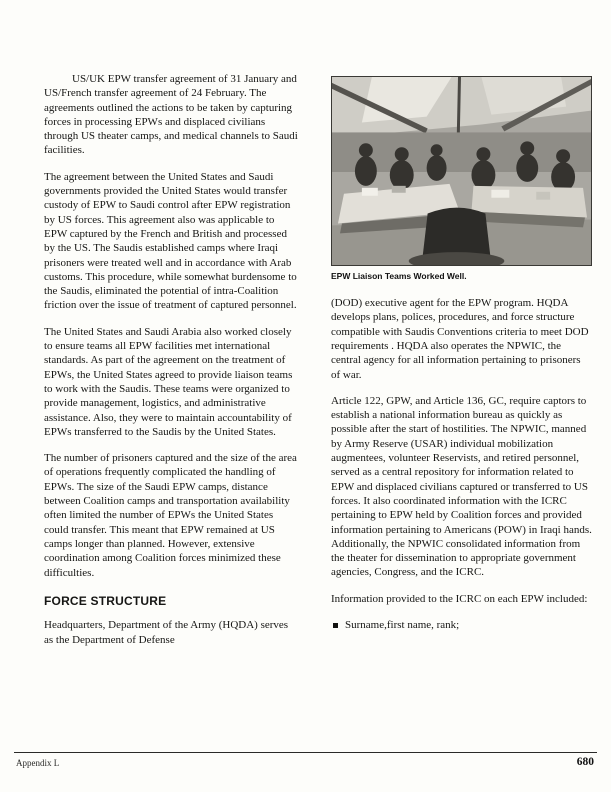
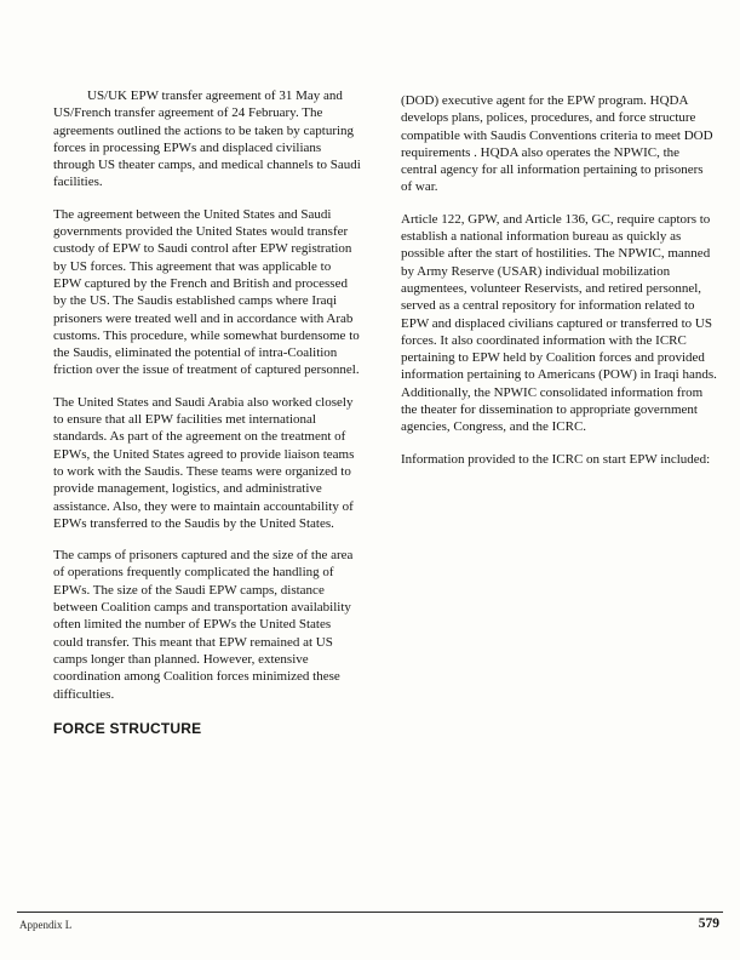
- US/UK EPW transfer agreement of 31 January and US/French transfer agreement of 24 February. The agreements outlined the actions to be taken by capturing forces in processing EPWs and displaced civilians through US theater camps, and medical channels to Saudi facilities.
+ US/UK EPW transfer agreement of 31 May and US/French transfer agreement of 24 February. The agreements outlined the actions to be taken by capturing forces in processing EPWs and displaced civilians through US theater camps, and medical channels to Saudi facilities.
- The agreement between the United States and Saudi governments provided the United States would transfer custody of EPW to Saudi control after EPW registration by US forces. This agreement also was applicable to EPW captured by the French and British and processed by the US. The Saudis established camps where Iraqi prisoners were treated well and in accordance with Arab customs. This procedure, while somewhat burdensome to the Saudis, eliminated the potential of intra-Coalition friction over the issue of treatment of captured personnel.
+ The agreement between the United States and Saudi governments provided the United States would transfer custody of EPW to Saudi control after EPW registration by US forces. This agreement that was applicable to EPW captured by the French and British and processed by the US. The Saudis established camps where Iraqi prisoners were treated well and in accordance with Arab customs. This procedure, while somewhat burdensome to the Saudis, eliminated the potential of intra-Coalition friction over the issue of treatment of captured personnel.
- The United States and Saudi Arabia also worked closely to ensure teams all EPW facilities met international standards. As part of the agreement on the treatment of EPWs, the United States agreed to provide liaison teams to work with the Saudis. These teams were organized to provide management, logistics, and administrative assistance. Also, they were to maintain accountability of EPWs transferred to the Saudis by the United States.
+ The United States and Saudi Arabia also worked closely to ensure that all EPW facilities met international standards. As part of the agreement on the treatment of EPWs, the United States agreed to provide liaison teams to work with the Saudis. These teams were organized to provide management, logistics, and administrative assistance. Also, they were to maintain accountability of EPWs transferred to the Saudis by the United States.
- The number of prisoners captured and the size of the area of operations frequently complicated the handling of EPWs. The size of the Saudi EPW camps, distance between Coalition camps and transportation availability often limited the number of EPWs the United States could transfer. This meant that EPW remained at US camps longer than planned. However, extensive coordination among Coalition forces minimized these difficulties.
+ The camps of prisoners captured and the size of the area of operations frequently complicated the handling of EPWs. The size of the Saudi EPW camps, distance between Coalition camps and transportation availability often limited the number of EPWs the United States could transfer. This meant that EPW remained at US camps longer than planned. However, extensive coordination among Coalition forces minimized these difficulties.
  FORCE STRUCTURE
- Headquarters, Department of the Army (HQDA) serves as the Department of Defense
- EPW Liaison Teams Worked Well.
  (DOD) executive agent for the EPW program. HQDA develops plans, polices, procedures, and force structure compatible with Saudis Conventions criteria to meet DOD requirements . HQDA also operates the NPWIC, the central agency for all information pertaining to prisoners of war.
  Article 122, GPW, and Article 136, GC, require captors to establish a national information bureau as quickly as possible after the start of hostilities. The NPWIC, manned by Army Reserve (USAR) individual mobilization augmentees, volunteer Reservists, and retired personnel, served as a central repository for information related to EPW and displaced civilians captured or transferred to US forces. It also coordinated information with the ICRC pertaining to EPW held by Coalition forces and provided information pertaining to Americans (POW) in Iraqi hands. Additionally, the NPWIC consolidated information from the theater for dissemination to appropriate government agencies, Congress, and the ICRC.
- Information provided to the ICRC on each EPW included:
+ Information provided to the ICRC on start EPW included:
- Surname,first name, rank;
  Appendix L
- 680
+ 579
